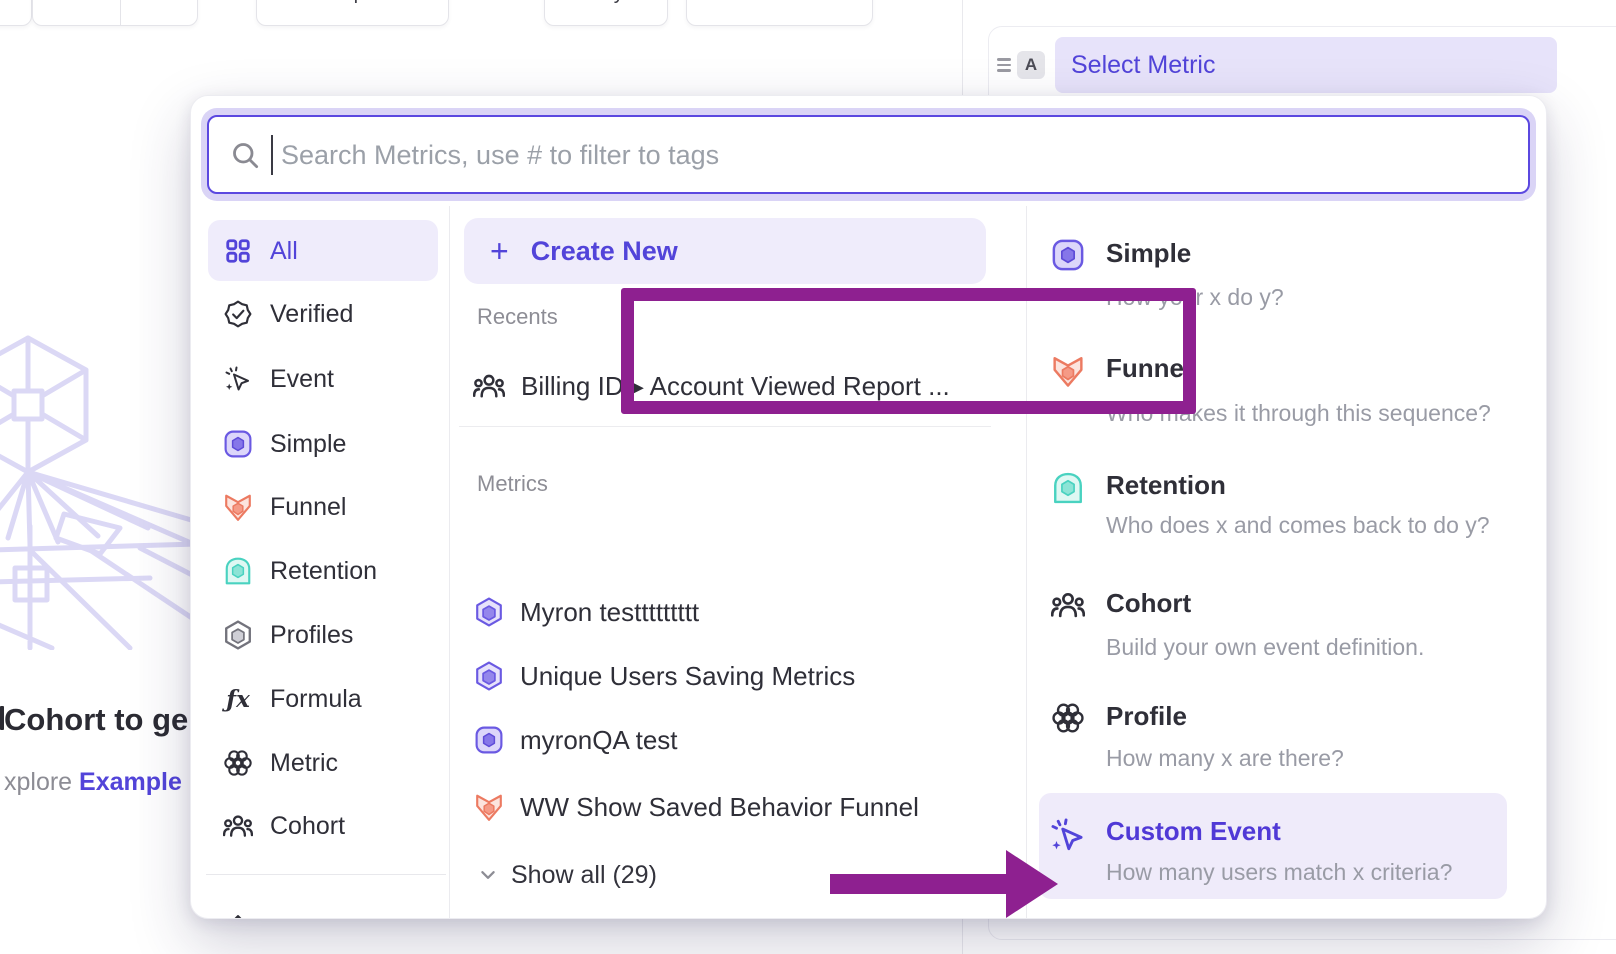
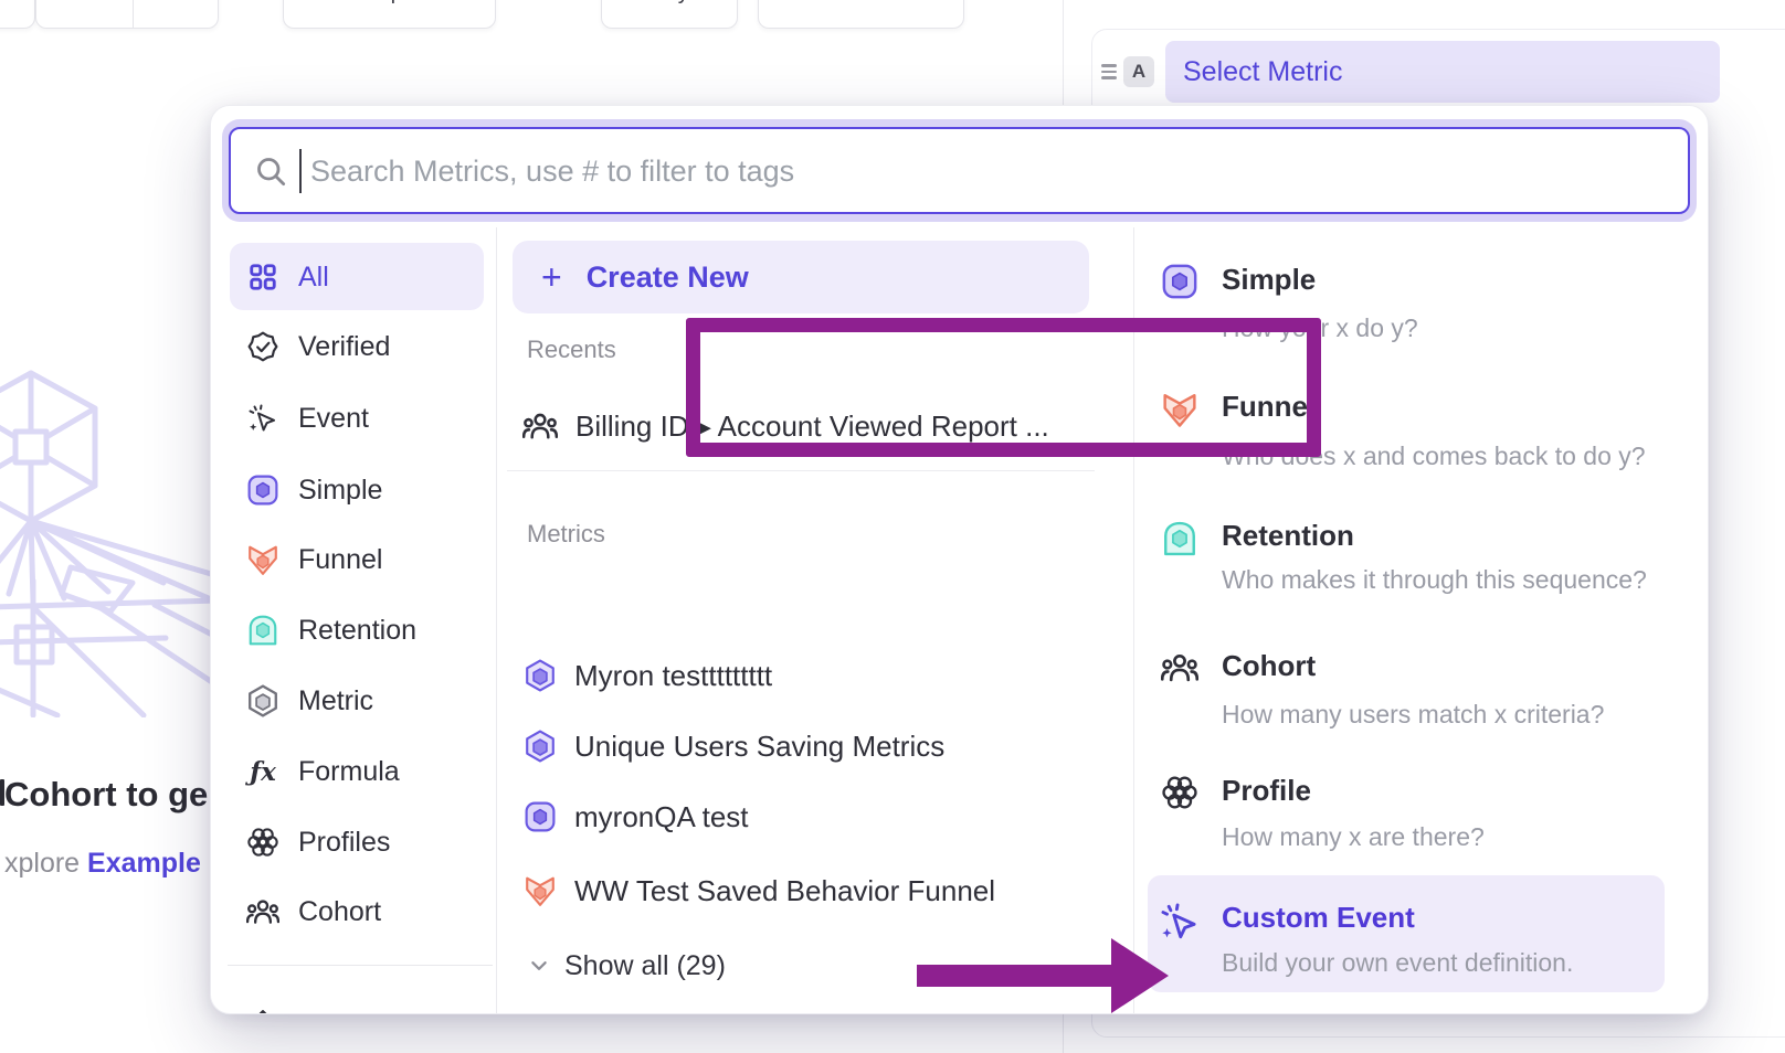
  A
  Select Metric
  Cohort to ge
  xplore Example
  Search Metrics, use # to filter to tags
  All
  Verified
  Event
  Simple
  Funnel
  Retention
- Profiles
+ Metric
  ƒx
  Formula
- Metric
+ Profiles
  Cohort
  +
  Create New
  Recents
  Billing ID ▸ Account Viewed Report ...
  Metrics
  Myron testtttttttt
  Unique Users Saving Metrics
  myronQA test
- WW Show Saved Behavior Funnel
+ WW Test Saved Behavior Funnel
  Show all (29)
  Simple
  How your x do y?
  Funnel
- Who makes it through this sequence?
+ Who does x and comes back to do y?
  Retention
- Who does x and comes back to do y?
+ Who makes it through this sequence?
  Cohort
- Build your own event definition.
+ How many users match x criteria?
  Profile
  How many x are there?
  Custom Event
- How many users match x criteria?
+ Build your own event definition.
